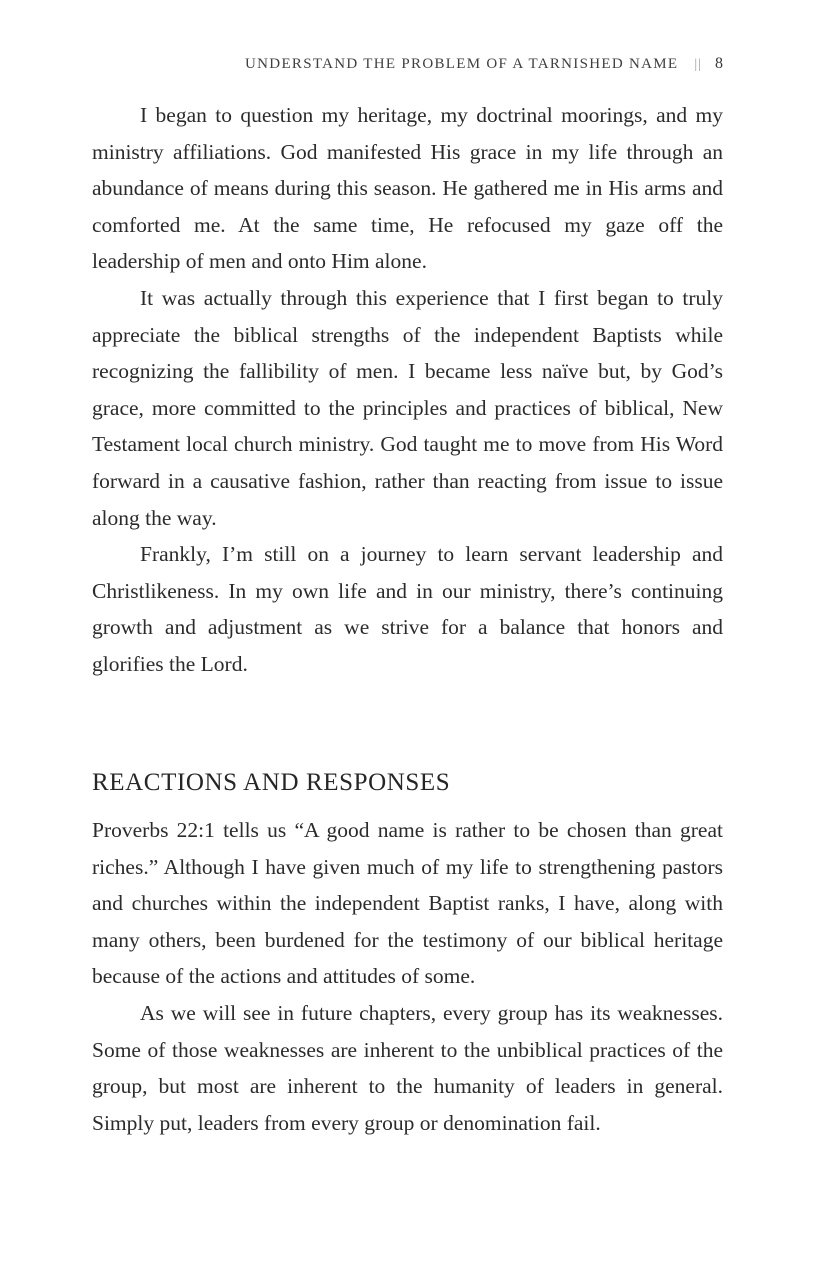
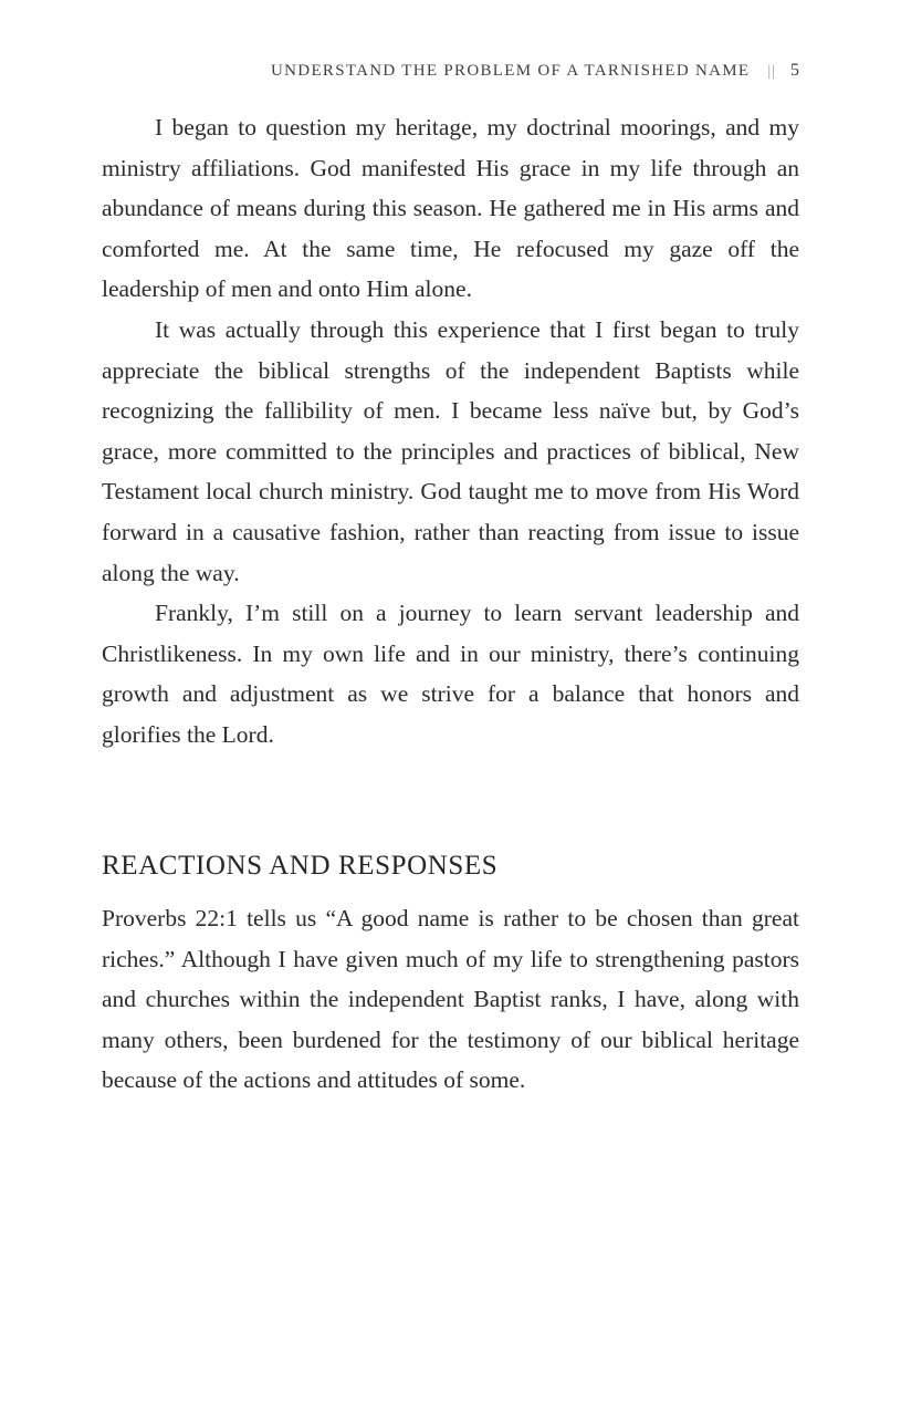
  UNDERSTAND THE PROBLEM OF A TARNISHED NAME
  ||
- 8
+ 5
  I began to question my heritage, my doctrinal moorings, and my ministry affiliations. God manifested His grace in my life through an abundance of means during this season. He gathered me in His arms and comforted me. At the same time, He refocused my gaze off the leadership of men and onto Him alone.
  It was actually through this experience that I first began to truly appreciate the biblical strengths of the independent Baptists while recognizing the fallibility of men. I became less naïve but, by God’s grace, more committed to the principles and practices of biblical, New Testament local church ministry. God taught me to move from His Word forward in a causative fashion, rather than reacting from issue to issue along the way.
  Frankly, I’m still on a journey to learn servant leadership and Christlikeness. In my own life and in our ministry, there’s continuing growth and adjustment as we strive for a balance that honors and glorifies the Lord.
  REACTIONS AND RESPONSES
  Proverbs 22:1 tells us “A good name is rather to be chosen than great riches.” Although I have given much of my life to strengthening pastors and churches within the independent Baptist ranks, I have, along with many others, been burdened for the testimony of our biblical heritage because of the actions and attitudes of some.
- As we will see in future chapters, every group has its weaknesses. Some of those weaknesses are inherent to the unbiblical practices of the group, but most are inherent to the humanity of leaders in general. Simply put, leaders from every group or denomination fail.
